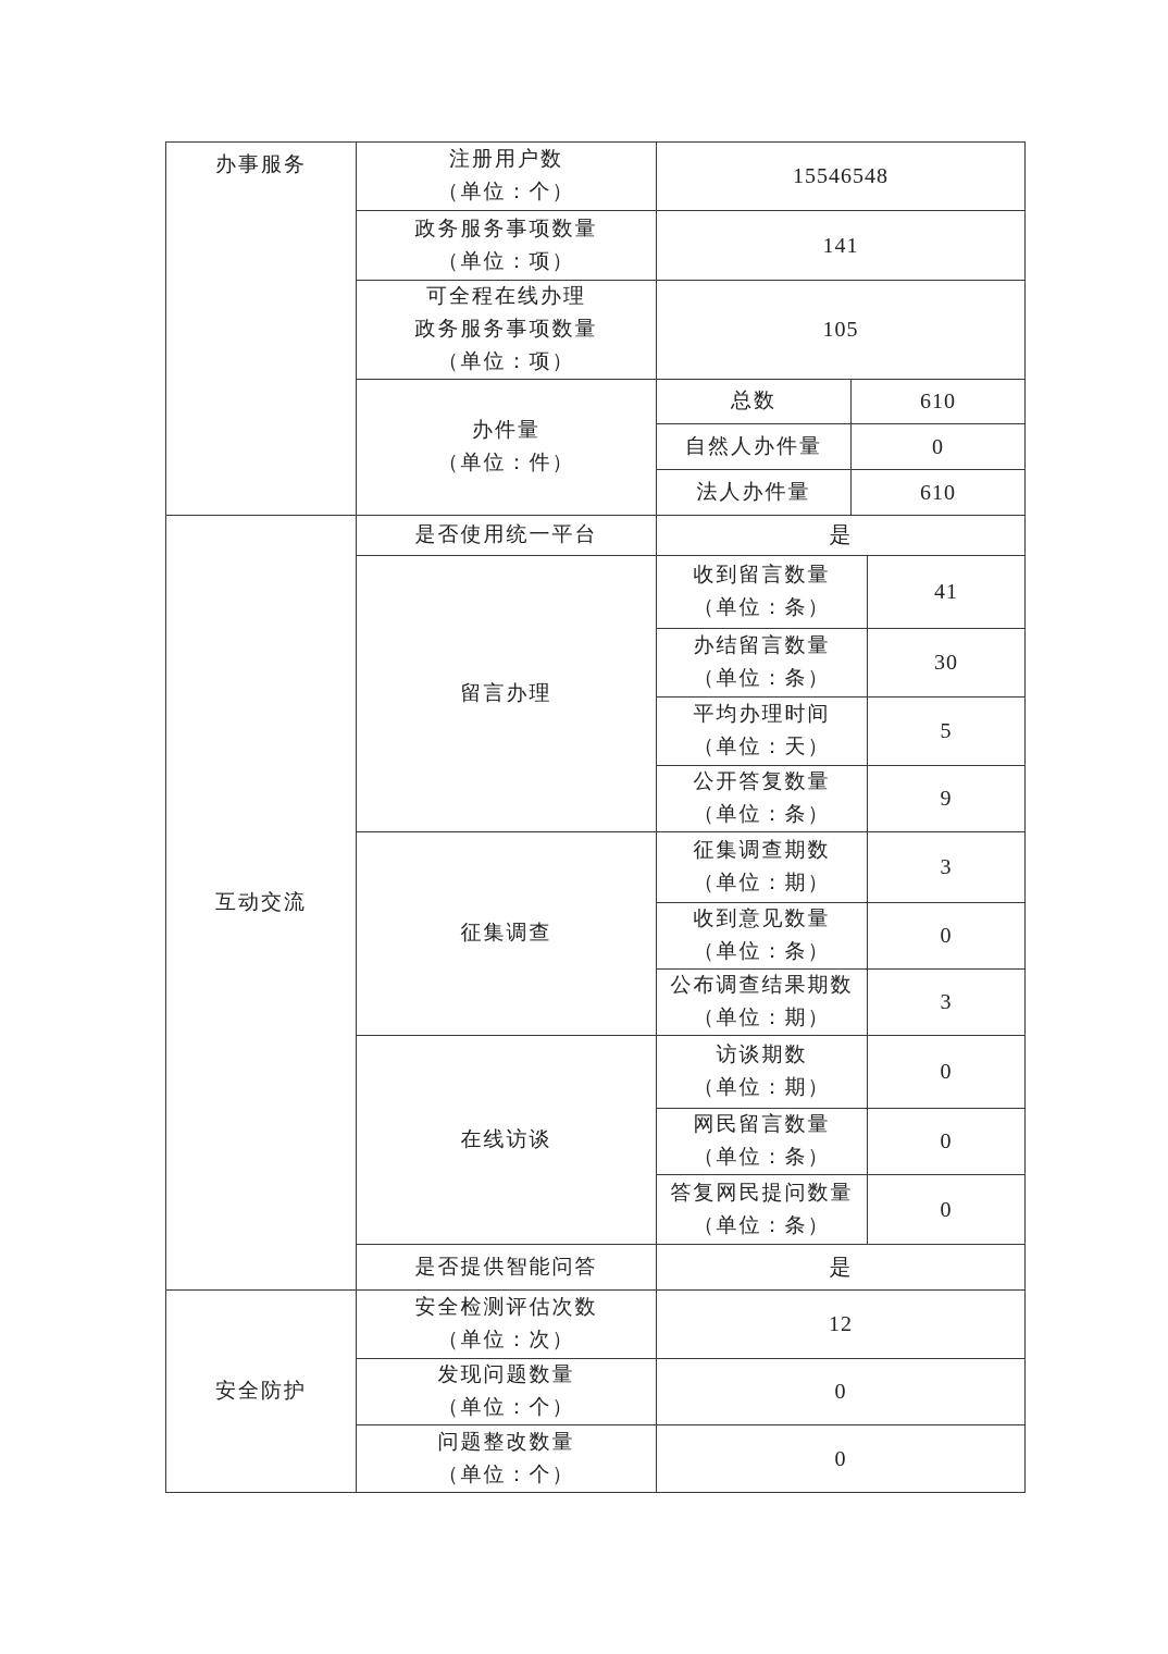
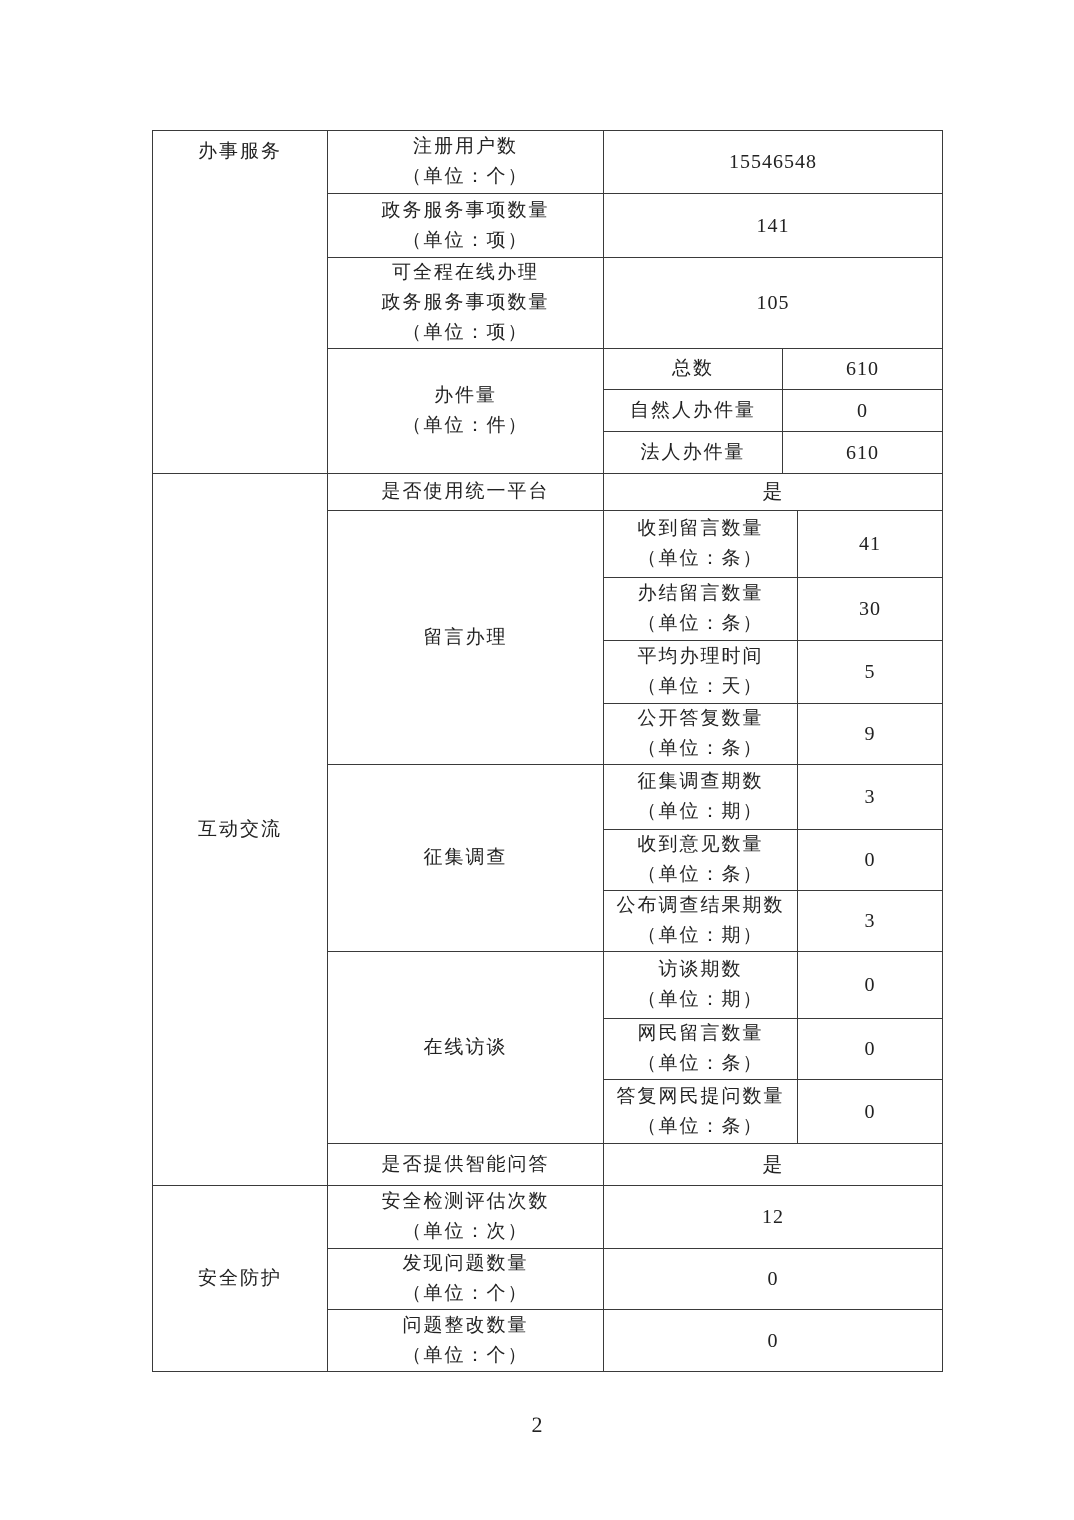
  办事服务	注册用户数 （单位：个）	15546548
  政务服务事项数量 （单位：项）	141
  可全程在线办理 政务服务事项数量 （单位：项）	105
  办件量 （单位：件）	总数	610
  自然人办件量	0
  法人办件量	610
  互动交流	是否使用统一平台	是
  留言办理	收到留言数量 （单位：条）	41
  办结留言数量 （单位：条）	30
  平均办理时间 （单位：天）	5
  公开答复数量 （单位：条）	9
  征集调查	征集调查期数 （单位：期）	3
  收到意见数量 （单位：条）	0
  公布调查结果期数 （单位：期）	3
  在线访谈	访谈期数 （单位：期）	0
  网民留言数量 （单位：条）	0
  答复网民提问数量 （单位：条）	0
  是否提供智能问答	是
  安全防护	安全检测评估次数 （单位：次）	12
  发现问题数量 （单位：个）	0
  问题整改数量 （单位：个）	0
+ 2
